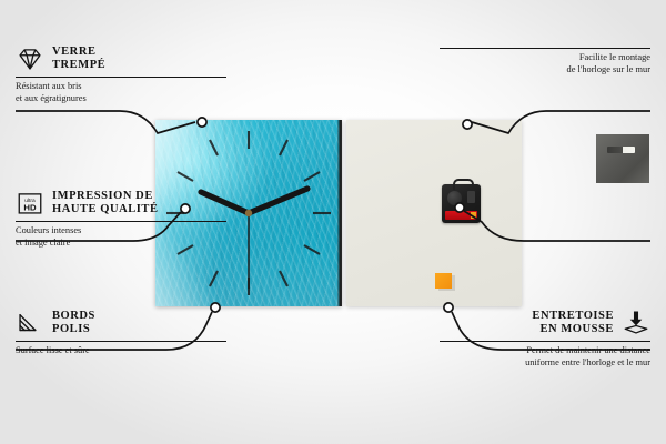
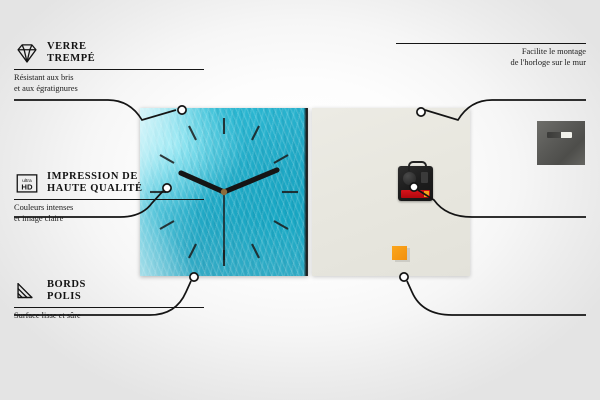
  VERRE
  TREMPÉ
  Résistant aux bris
  et aux égratignures
  HD
  IMPRESSION DE
  HAUTE QUALITÉ
  Couleurs intenses
  et image claire
  BORDS
  POLIS
  Surface lisse et sûre
  Facilite le montage
  de l'horloge sur le mur
- ENTRETOISE
- EN MOUSSE
- Permet de maintenir une distance
- uniforme entre l'horloge et le mur
